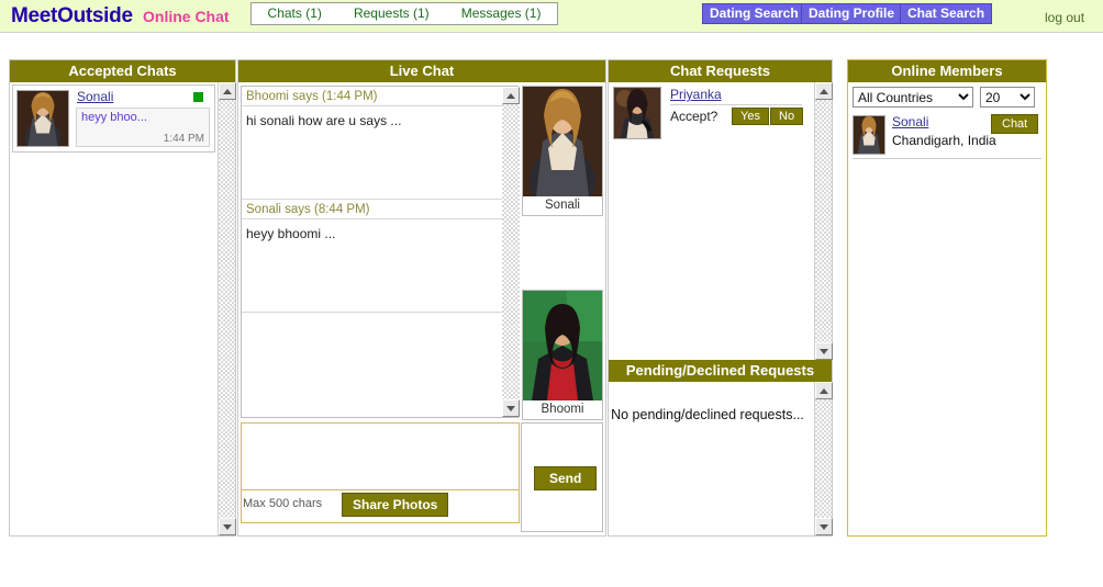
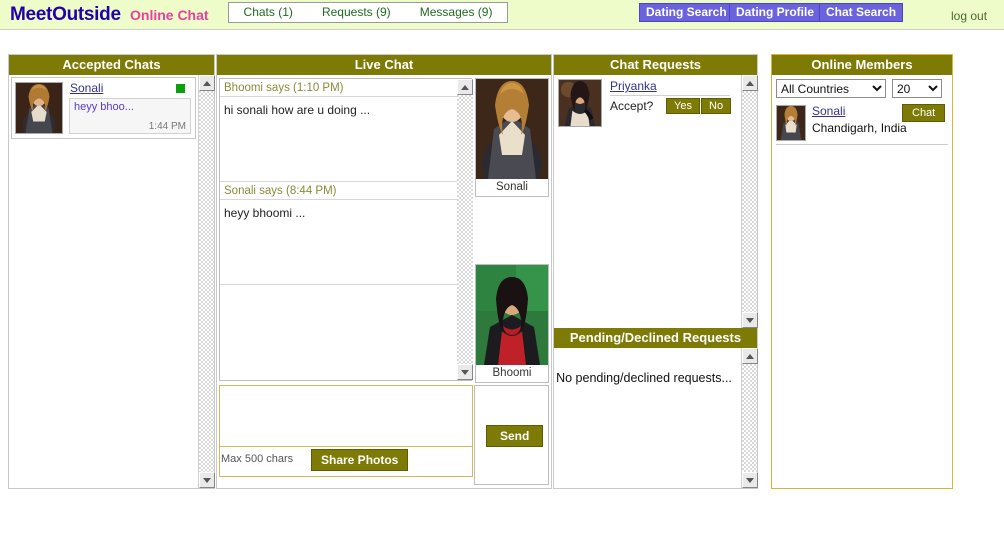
  MeetOutside
  Online Chat
  Chats (1)
- Requests (1)
+ Requests (9)
- Messages (1)
+ Messages (9)
  Dating Search
  Dating Profile
  Chat Search
  log out
  Accepted Chats
  Sonali
  heyy bhoo...
  1:44 PM
  Live Chat
- Bhoomi says (1:44 PM)
+ Bhoomi says (1:10 PM)
- hi sonali how are u says ...
+ hi sonali how are u doing ...
  Sonali says (8:44 PM)
  heyy bhoomi ...
  Sonali
  Bhoomi
  Max 500 chars
  Share Photos
  Send
  Chat Requests
  Priyanka
  Accept?
  Yes
  No
  Pending/Declined Requests
  No pending/declined requests...
  Online Members
  All Countries
  20
  Sonali
  Chandigarh, India
  Chat
